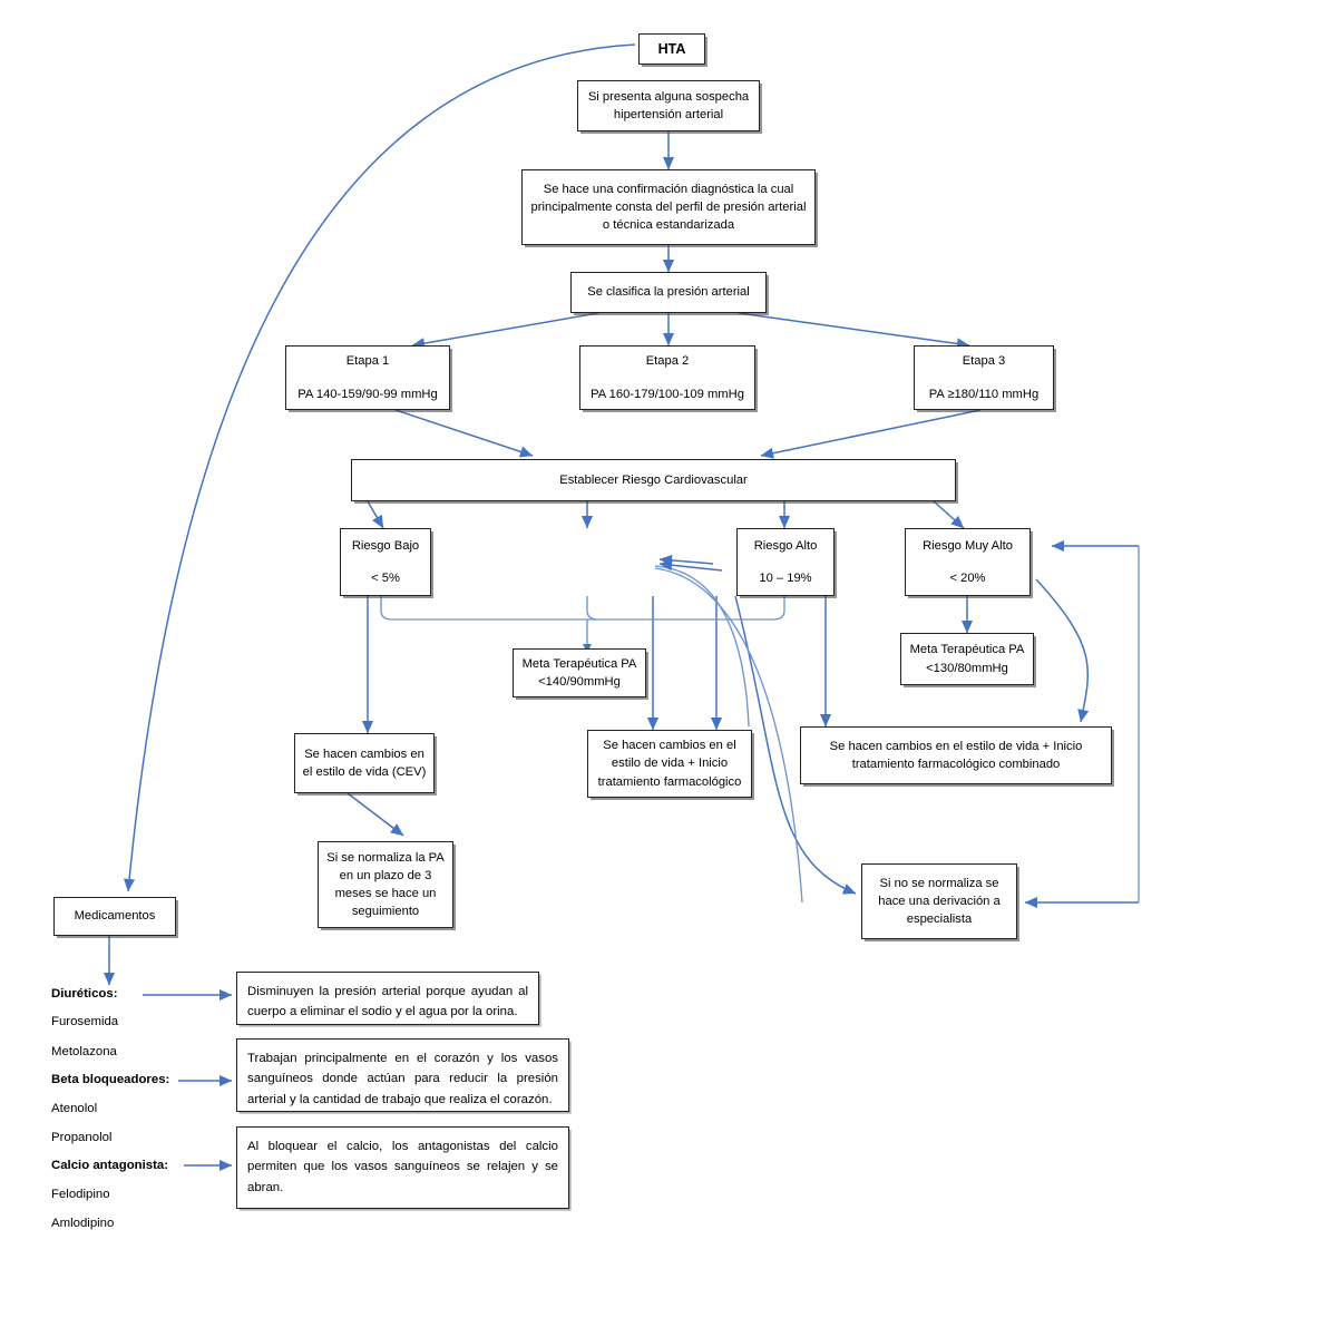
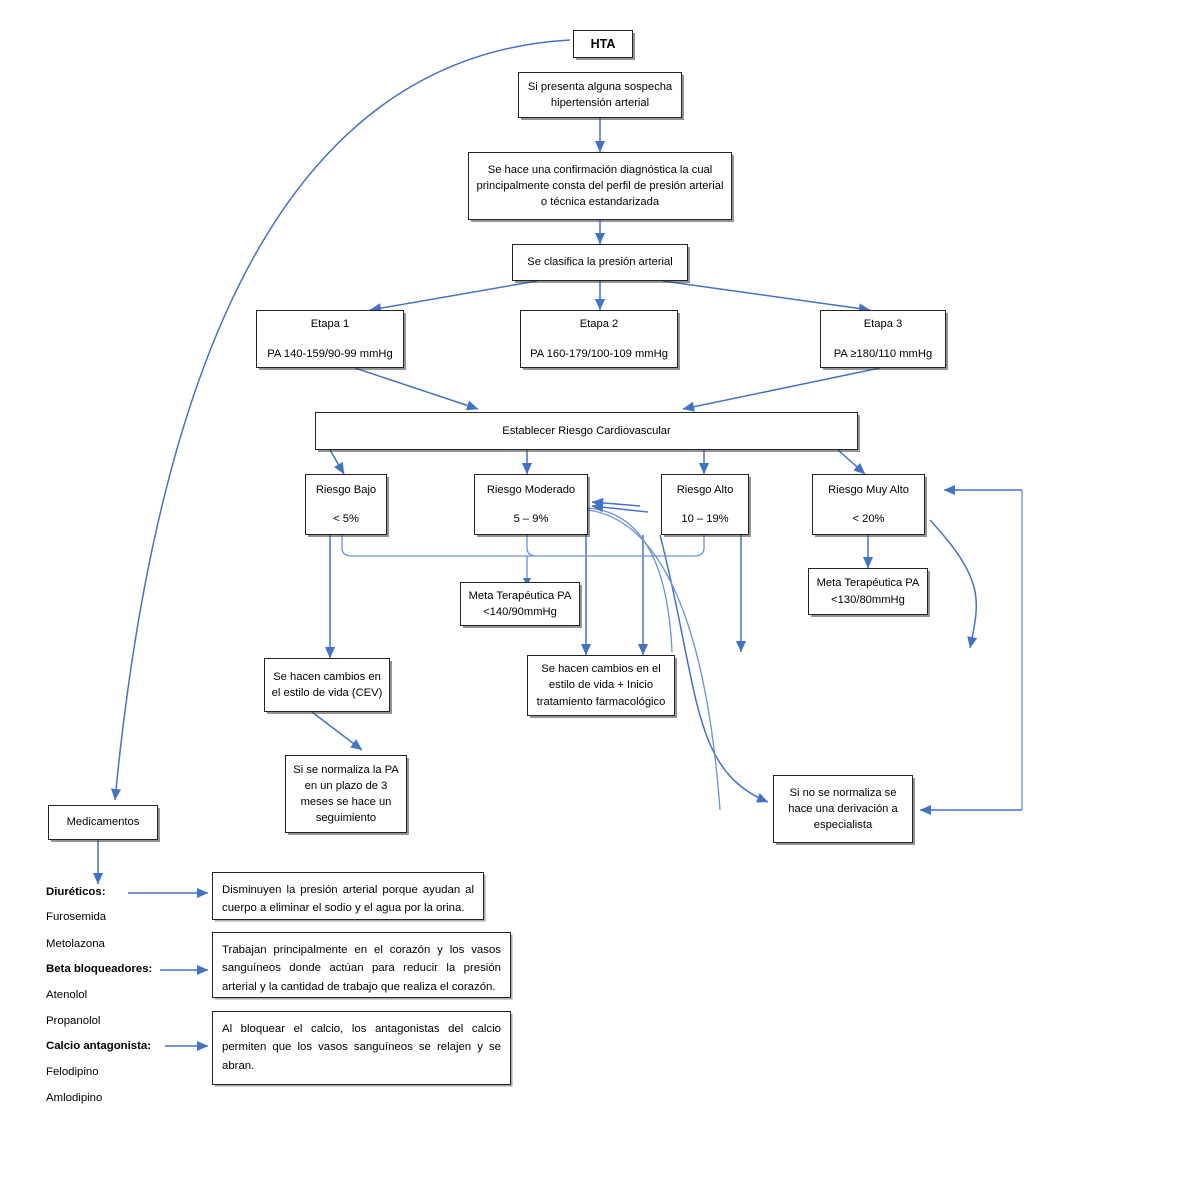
  HTA
  Si presenta alguna sospecha
  hipertensión arterial
  Se hace una confirmación diagnóstica la cual
  principalmente consta del perfil de presión arterial
  o técnica estandarizada
  Se clasifica la presión arterial
  Etapa 1
  PA 140-159/90-99 mmHg
  Etapa 2
  PA 160-179/100-109 mmHg
  Etapa 3
  PA ≥180/110 mmHg
  Establecer Riesgo Cardiovascular
  Riesgo Bajo
  < 5%
+ Riesgo Moderado
+ 5 – 9%
  Riesgo Alto
  10 – 19%
  Riesgo Muy Alto
  < 20%
  Meta Terapéutica PA
  <140/90mmHg
  Meta Terapéutica PA
  <130/80mmHg
  Se hacen cambios en
  el estilo de vida (CEV)
  Se hacen cambios en el
  estilo de vida + Inicio
  tratamiento farmacológico
- Se hacen cambios en el estilo de vida + Inicio
- tratamiento farmacológico combinado
  Si se normaliza la PA
  en un plazo de 3
  meses se hace un
  seguimiento
  Si no se normaliza se
  hace una derivación a
  especialista
  Medicamentos
  Diuréticos:
  Furosemida
  Metolazona
  Beta bloqueadores:
  Atenolol
  Propanolol
  Calcio antagonista:
  Felodipino
  Amlodipino
  Disminuyen la presión arterial porque ayudan al cuerpo a eliminar el sodio y el agua por la orina.
  Trabajan principalmente en el corazón y los vasos sanguíneos donde actúan para reducir la presión arterial y la cantidad de trabajo que realiza el corazón.
  Al bloquear el calcio, los antagonistas del calcio permiten que los vasos sanguíneos se relajen y se abran.
